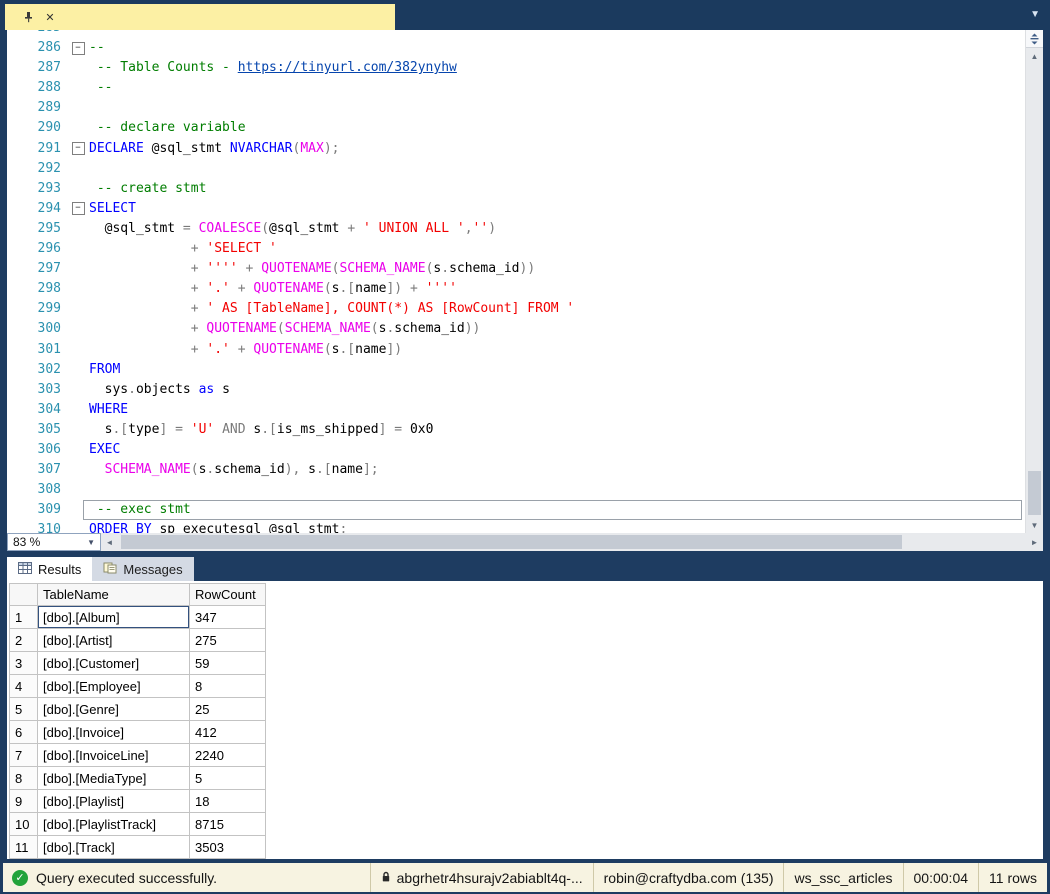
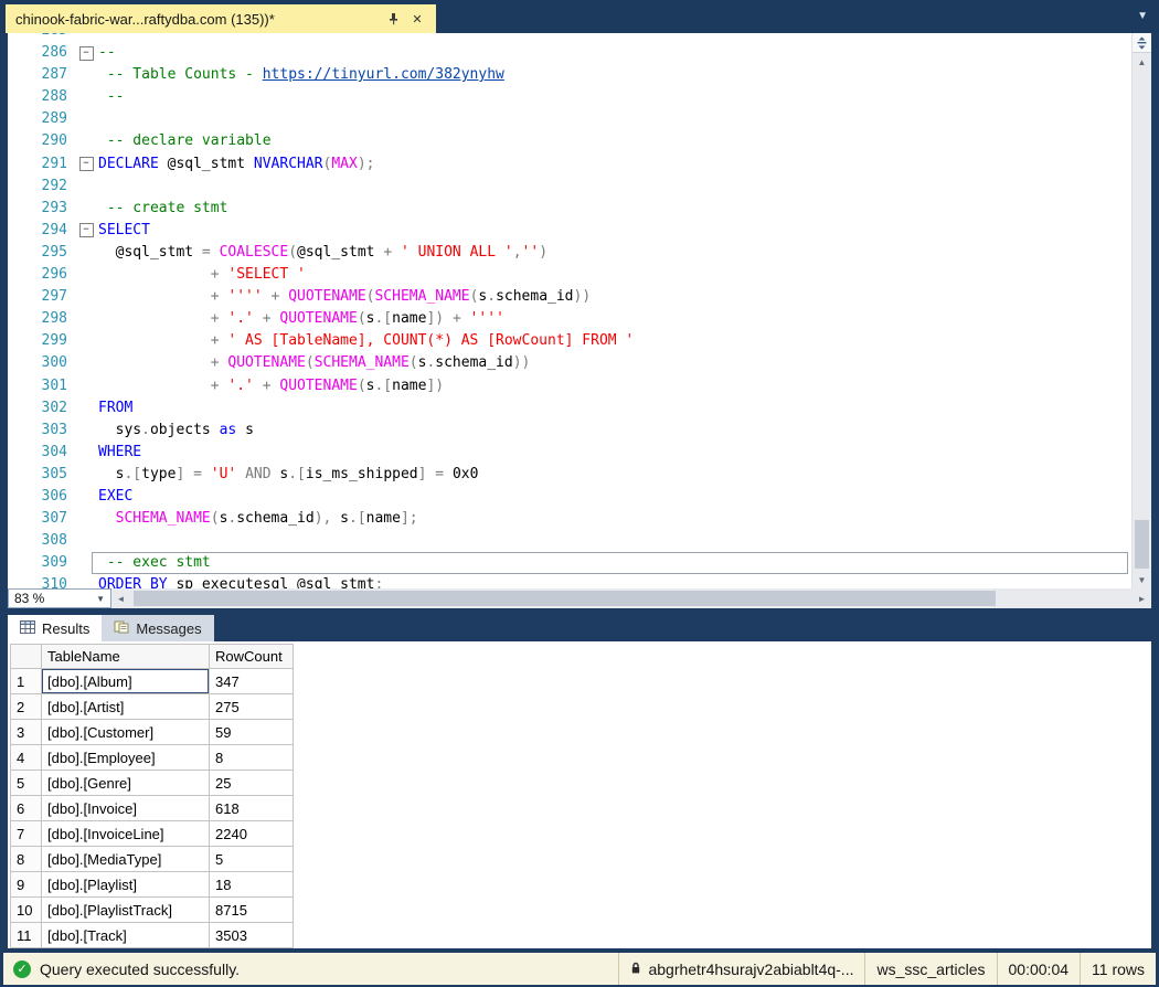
+ chinook-fabric-war...raftydba.com (135))*
  ✕
  ▼
  286
  −
  --
  287
  -- Table Counts - https://tinyurl.com/382ynyhw
  288
  --
  289
  290
  -- declare variable
  291
  −
  DECLARE @sql_stmt NVARCHAR(MAX);
  292
  293
  -- create stmt
  294
  −
  SELECT
  295
  @sql_stmt = COALESCE(@sql_stmt + ' UNION ALL ','')
  296
  + 'SELECT '
  297
  + '''' + QUOTENAME(SCHEMA_NAME(s.schema_id))
  298
  + '.' + QUOTENAME(s.[name]) + ''''
  299
  + ' AS [TableName], COUNT(*) AS [RowCount] FROM '
  300
  + QUOTENAME(SCHEMA_NAME(s.schema_id))
  301
  + '.' + QUOTENAME(s.[name])
  302
  FROM
  303
  sys.objects as s
  304
  WHERE
  305
  s.[type] = 'U' AND s.[is_ms_shipped] = 0x0
  306
  EXEC
  307
  SCHEMA_NAME(s.schema_id), s.[name];
  308
  309
  -- exec stmt
  310
  ORDER BY sp_executesql @sql_stmt;
  ▲
  ▼
  83 %
  ▼
  ◄
  ►
  Results
  Messages
  	TableName	RowCount
  1	[dbo].[Album]	347
  2	[dbo].[Artist]	275
  3	[dbo].[Customer]	59
  4	[dbo].[Employee]	8
  5	[dbo].[Genre]	25
- 6	[dbo].[Invoice]	412
+ 6	[dbo].[Invoice]	618
  7	[dbo].[InvoiceLine]	2240
  8	[dbo].[MediaType]	5
  9	[dbo].[Playlist]	18
  10	[dbo].[PlaylistTrack]	8715
  11	[dbo].[Track]	3503
  ✓
  Query executed successfully.
  abgrhetr4hsurajv2abiablt4q-...
- robin@craftydba.com (135)
  ws_ssc_articles
  00:00:04
  11 rows
